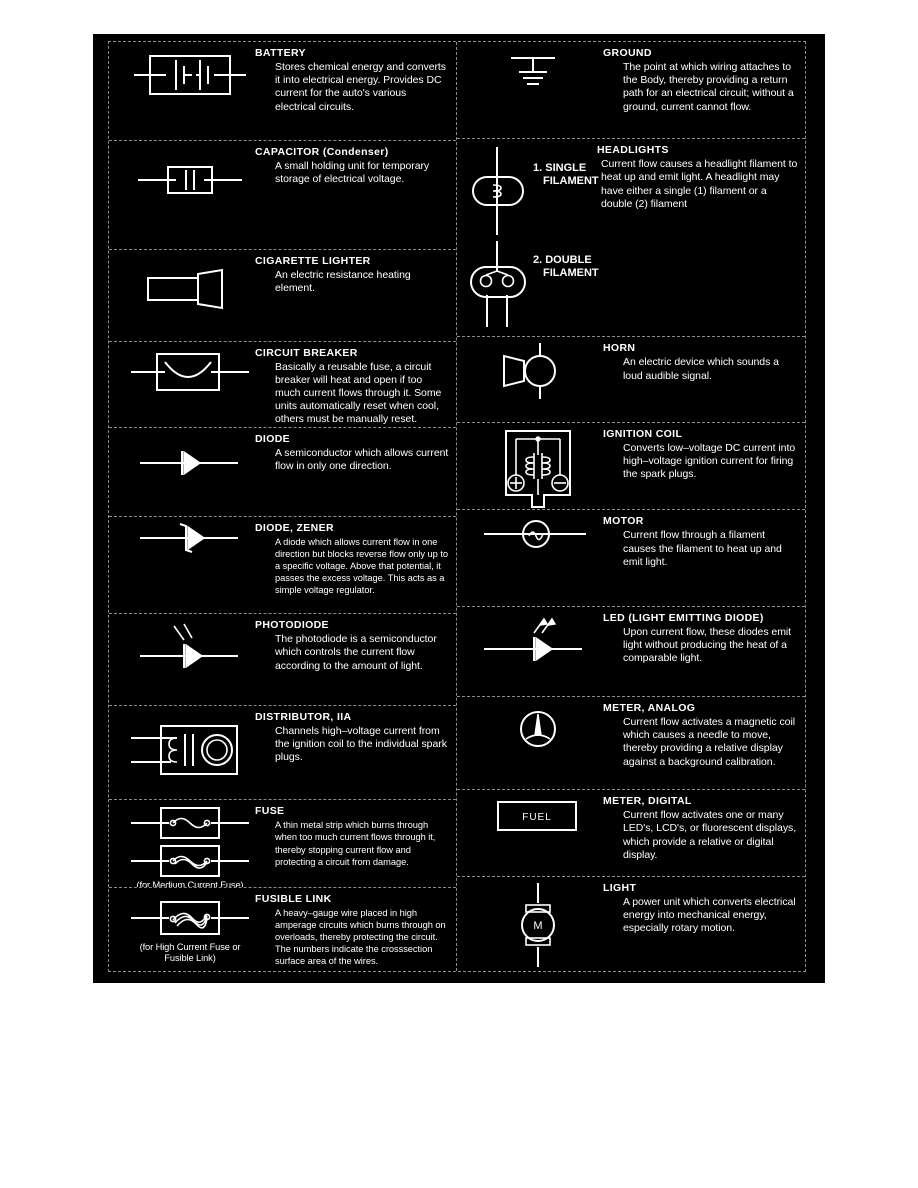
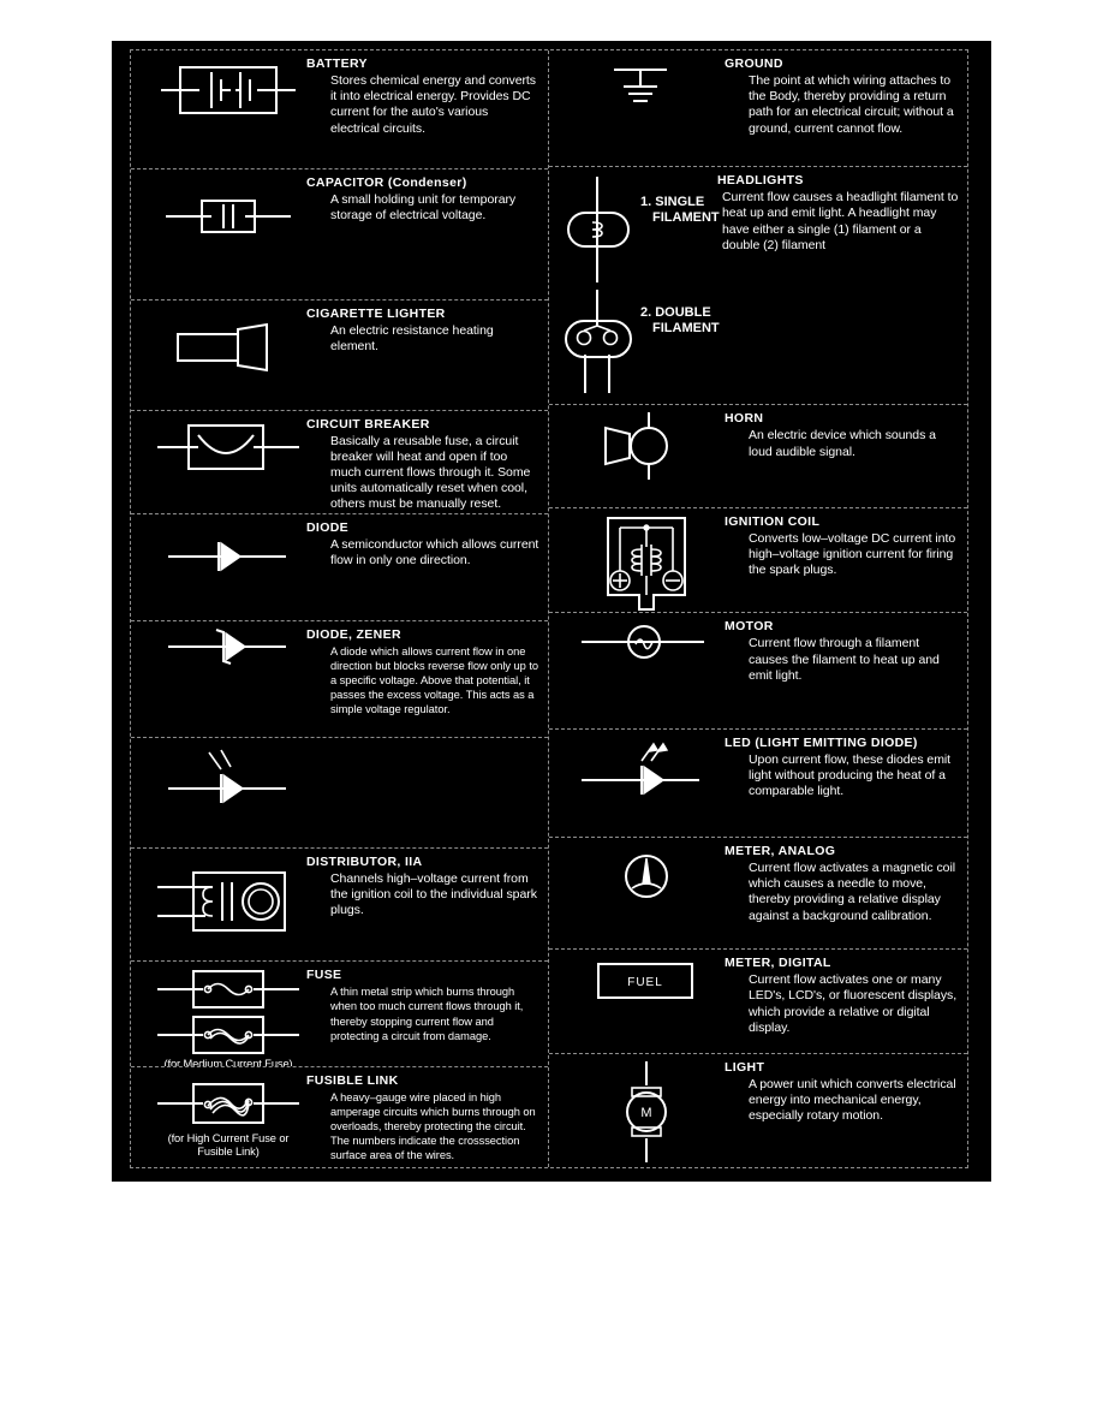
  BATTERY
  Stores chemical energy and converts it into electrical energy. Provides DC current for the auto's various electrical circuits.
  CAPACITOR (Condenser)
  A small holding unit for temporary storage of electrical voltage.
  CIGARETTE LIGHTER
  An electric resistance heating element.
  CIRCUIT BREAKER
  Basically a reusable fuse, a circuit breaker will heat and open if too much current flows through it. Some units automatically reset when cool, others must be manually reset.
  DIODE
  A semiconductor which allows current flow in only one direction.
  DIODE, ZENER
  A diode which allows current flow in one direction but blocks reverse flow only up to a specific voltage. Above that potential, it passes the excess voltage. This acts as a simple voltage regulator.
- PHOTODIODE
- The photodiode is a semiconductor which controls the current flow according to the amount of light.
  DISTRIBUTOR, IIA
  Channels high–voltage current from the ignition coil to the individual spark plugs.
  (for Medium Current Fuse)
  FUSE
  A thin metal strip which burns through when too much current flows through it, thereby stopping current flow and protecting a circuit from damage.
  (for High Current Fuse or Fusible Link)
  FUSIBLE LINK
  A heavy–gauge wire placed in high amperage circuits which burns through on overloads, thereby protecting the circuit. The numbers indicate the crosssection surface area of the wires.
  GROUND
  The point at which wiring attaches to the Body, thereby providing a return path for an electrical circuit; without a ground, current cannot flow.
  1. SINGLE
  FILAMENT
  2. DOUBLE
  FILAMENT
  HEADLIGHTS
  Current flow causes a headlight filament to heat up and emit light. A headlight may have either a single (1) filament or a double (2) filament
  HORN
  An electric device which sounds a loud audible signal.
  IGNITION COIL
  Converts low–voltage DC current into high–voltage ignition current for firing the spark plugs.
  MOTOR
  Current flow through a filament causes the filament to heat up and emit light.
  LED (LIGHT EMITTING DIODE)
  Upon current flow, these diodes emit light without producing the heat of a comparable light.
  METER, ANALOG
  Current flow activates a magnetic coil which causes a needle to move, thereby providing a relative display against a background calibration.
  FUEL
  METER, DIGITAL
  Current flow activates one or many LED's, LCD's, or fluorescent displays, which provide a relative or digital display.
  M
  LIGHT
  A power unit which converts electrical energy into mechanical energy, especially rotary motion.
